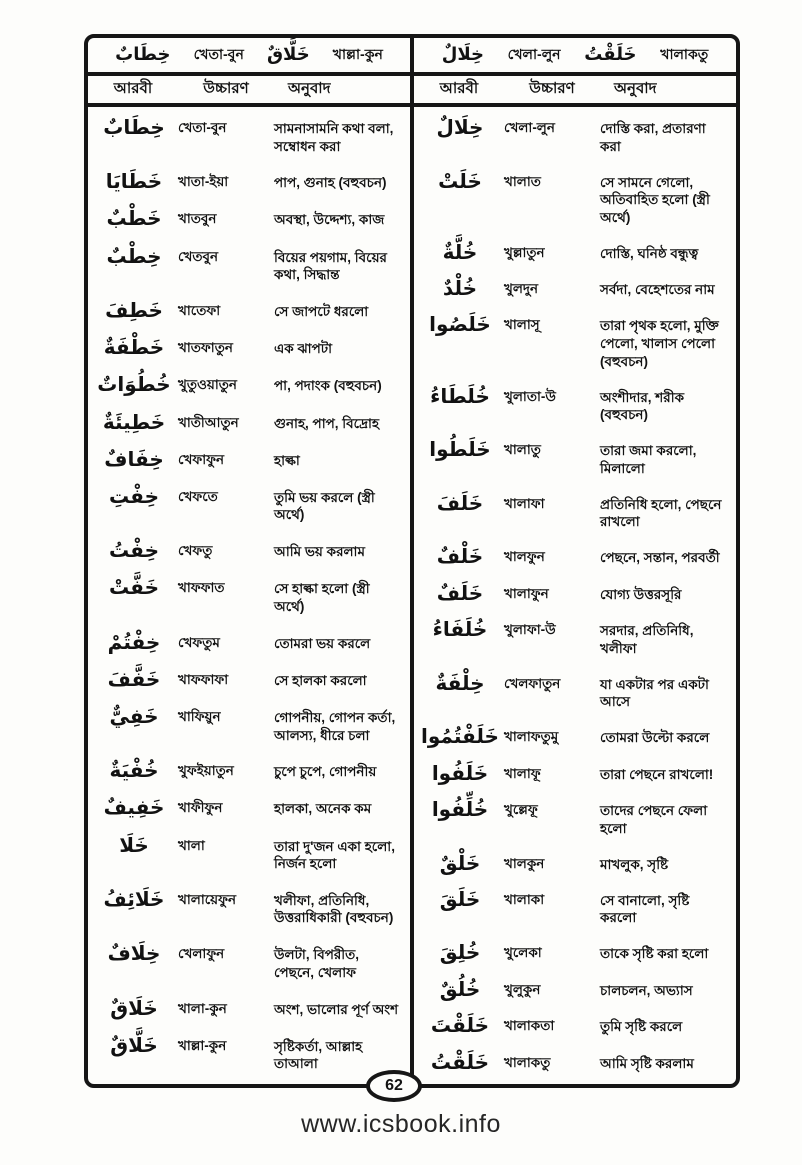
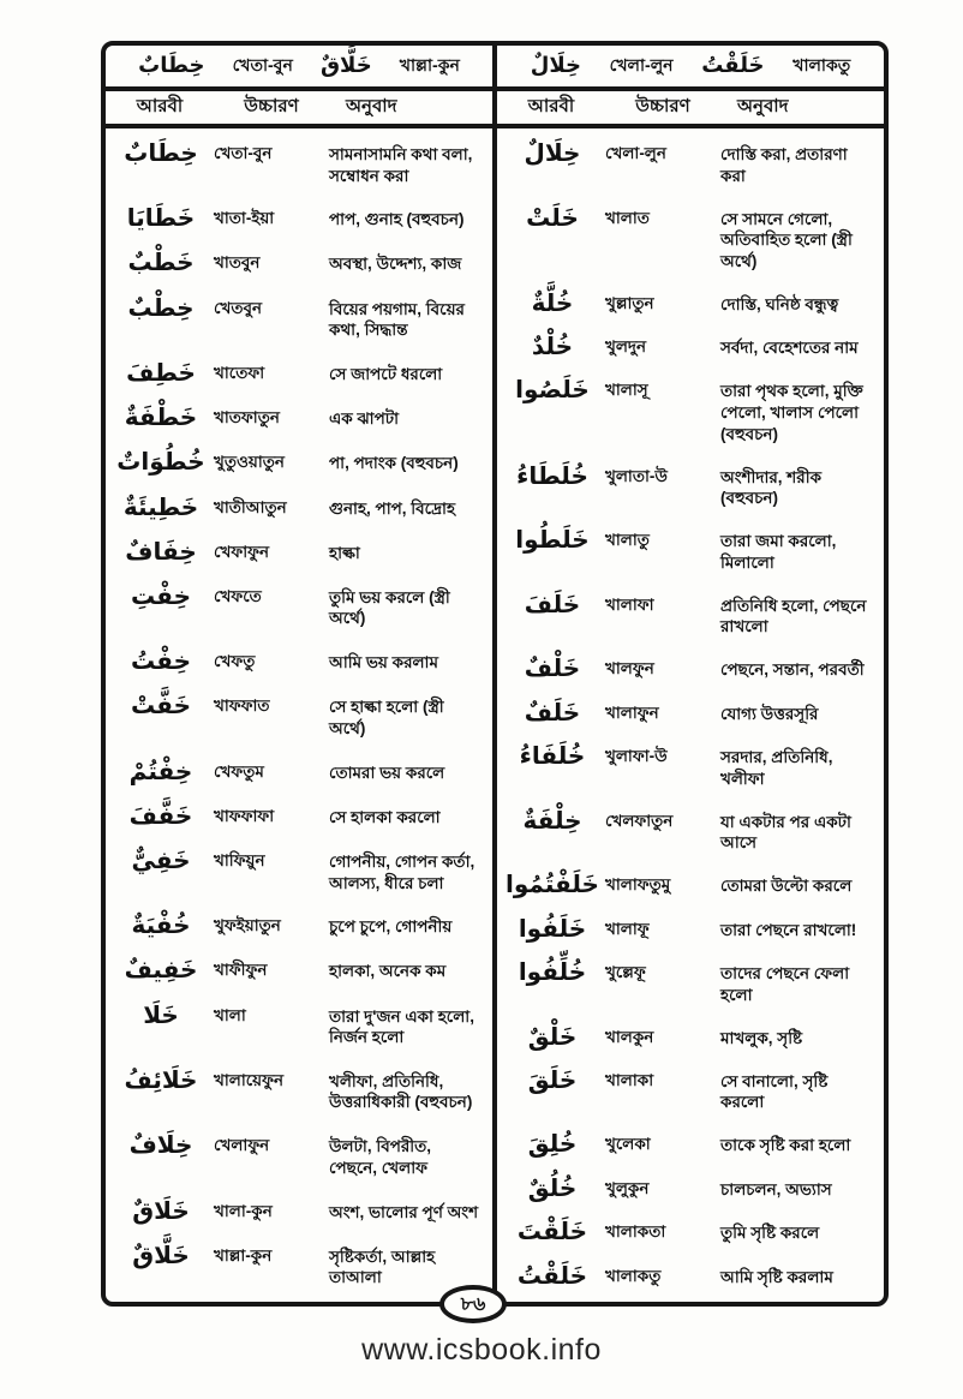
  خِطَابٌ
  খেতা-বুন
  خَلَّاقٌ
  খাল্লা-কুন
  خِلَالٌ
  খেলা-লুন
  خَلَقْتُ
  খালাকতু
  আরবী
  উচ্চারণ
  অনুবাদ
  আরবী
  উচ্চারণ
  অনুবাদ
  خِطَابٌ
  খেতা-বুন
  সামনাসামনি কথা বলা, সম্বোধন করা
  خَطَايَا
  খাতা-ইয়া
  পাপ, গুনাহ (বহুবচন)
  خَطْبٌ
  খাতবুন
  অবস্থা, উদ্দেশ্য, কাজ
  خِطْبٌ
  খেতবুন
  বিয়ের পয়গাম, বিয়ের কথা, সিদ্ধান্ত
  خَطِفَ
  খাতেফা
  সে জাপটে ধরলো
  خَطْفَةٌ
  খাতফাতুন
  এক ঝাপটা
  خُطُوَاتٌ
  খুতুওয়াতুন
  পা, পদাংক (বহুবচন)
  خَطِيئَةٌ
  খাতীআতুন
  গুনাহ, পাপ, বিদ্রোহ
  خِفَافٌ
  খেফাফুন
  হাল্কা
  خِفْتِ
  খেফতে
  তুমি ভয় করলে (স্ত্রী অর্থে)
  خِفْتُ
  খেফতু
  আমি ভয় করলাম
  خَفَّتْ
  খাফফাত
  সে হাল্কা হলো (স্ত্রী অর্থে)
  خِفْتُمْ
  খেফতুম
  তোমরা ভয় করলে
  خَفَّفَ
  খাফফাফা
  সে হালকা করলো
  خَفِيٌّ
  খাফিয়ুন
  গোপনীয়, গোপন কর্তা, আলস্য, ধীরে চলা
  خُفْيَةٌ
  খুফইয়াতুন
  চুপে চুপে, গোপনীয়
  خَفِيفٌ
  খাফীফুন
  হালকা, অনেক কম
  خَلَا
  খালা
  তারা দু'জন একা হলো, নির্জন হলো
  خَلَائِفُ
  খালায়েফুন
  খলীফা, প্রতিনিধি, উত্তরাধিকারী (বহুবচন)
  خِلَافٌ
  খেলাফুন
  উলটা, বিপরীত, পেছনে, খেলাফ
  خَلَاقٌ
  খালা-কুন
  অংশ, ভালোর পূর্ণ অংশ
  خَلَّاقٌ
  খাল্লা-কুন
  সৃষ্টিকর্তা, আল্লাহ তাআলা
  خِلَالٌ
  খেলা-লুন
  দোস্তি করা, প্রতারণা করা
  خَلَتْ
  খালাত
  সে সামনে গেলো, অতিবাহিত হলো (স্ত্রী অর্থে)
  خُلَّةٌ
  খুল্লাতুন
  দোস্তি, ঘনিষ্ঠ বন্ধুত্ব
  خُلْدٌ
  খুলদুন
  সর্বদা, বেহেশতের নাম
  خَلَصُوا
  খালাসূ
  তারা পৃথক হলো, মুক্তি পেলো, খালাস পেলো (বহুবচন)
  خُلَطَاءُ
  খুলাতা-উ
  অংশীদার, শরীক (বহুবচন)
  خَلَطُوا
  খালাতু
  তারা জমা করলো, মিলালো
  خَلَفَ
  খালাফা
  প্রতিনিধি হলো, পেছনে রাখলো
  خَلْفٌ
  খালফুন
  পেছনে, সন্তান, পরবর্তী
  خَلَفٌ
  খালাফুন
  যোগ্য উত্তরসূরি
  خُلَفَاءُ
  খুলাফা-উ
  সরদার, প্রতিনিধি, খলীফা
  خِلْفَةٌ
  খেলফাতুন
  যা একটার পর একটা আসে
  خَلَفْتُمُوا
  খালাফতুমু
  তোমরা উল্টো করলে
  خَلَفُوا
  খালাফূ
  তারা পেছনে রাখলো!
  خُلِّفُوا
  খুল্লেফূ
  তাদের পেছনে ফেলা হলো
  خَلْقٌ
  খালকুন
  মাখলুক, সৃষ্টি
  خَلَقَ
  খালাকা
  সে বানালো, সৃষ্টি করলো
  خُلِقَ
  খুলেকা
  তাকে সৃষ্টি করা হলো
  خُلُقٌ
  খুলুকুন
  চালচলন, অভ্যাস
  خَلَقْتَ
  খালাকতা
  তুমি সৃষ্টি করলে
  خَلَقْتُ
  খালাকতু
  আমি সৃষ্টি করলাম
- 62
+ ৮৬
  www.icsbook.info
